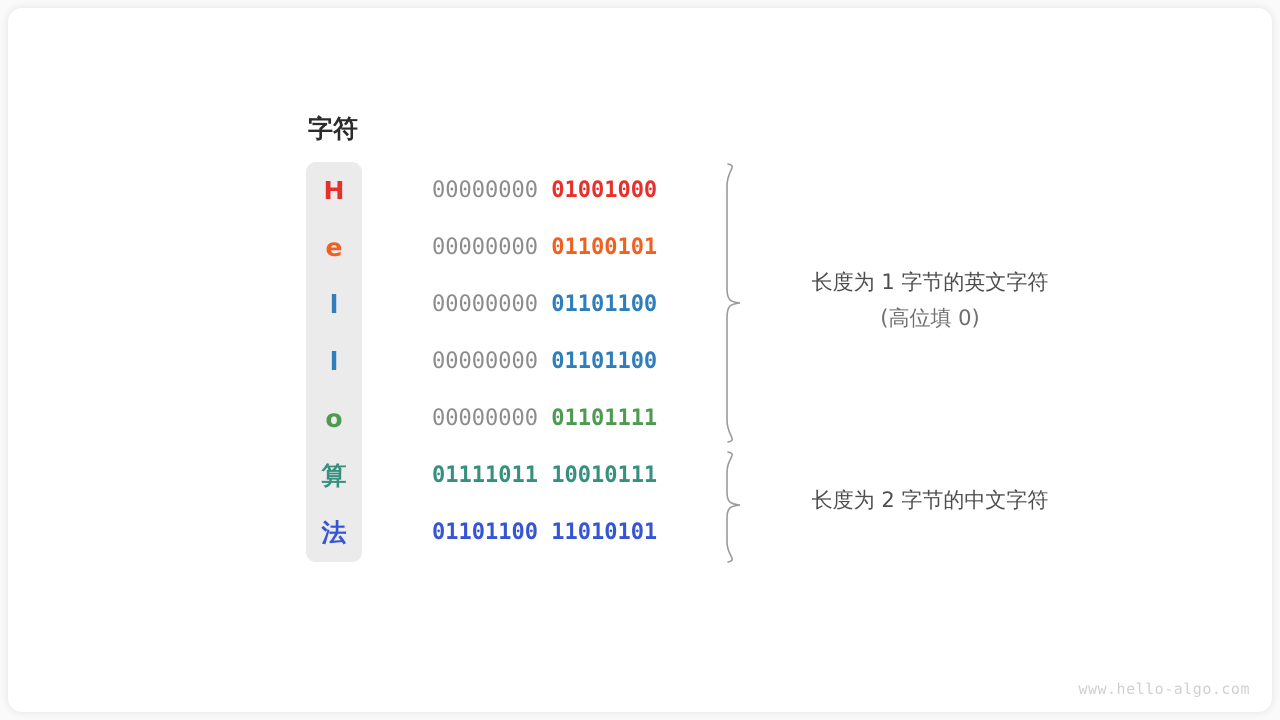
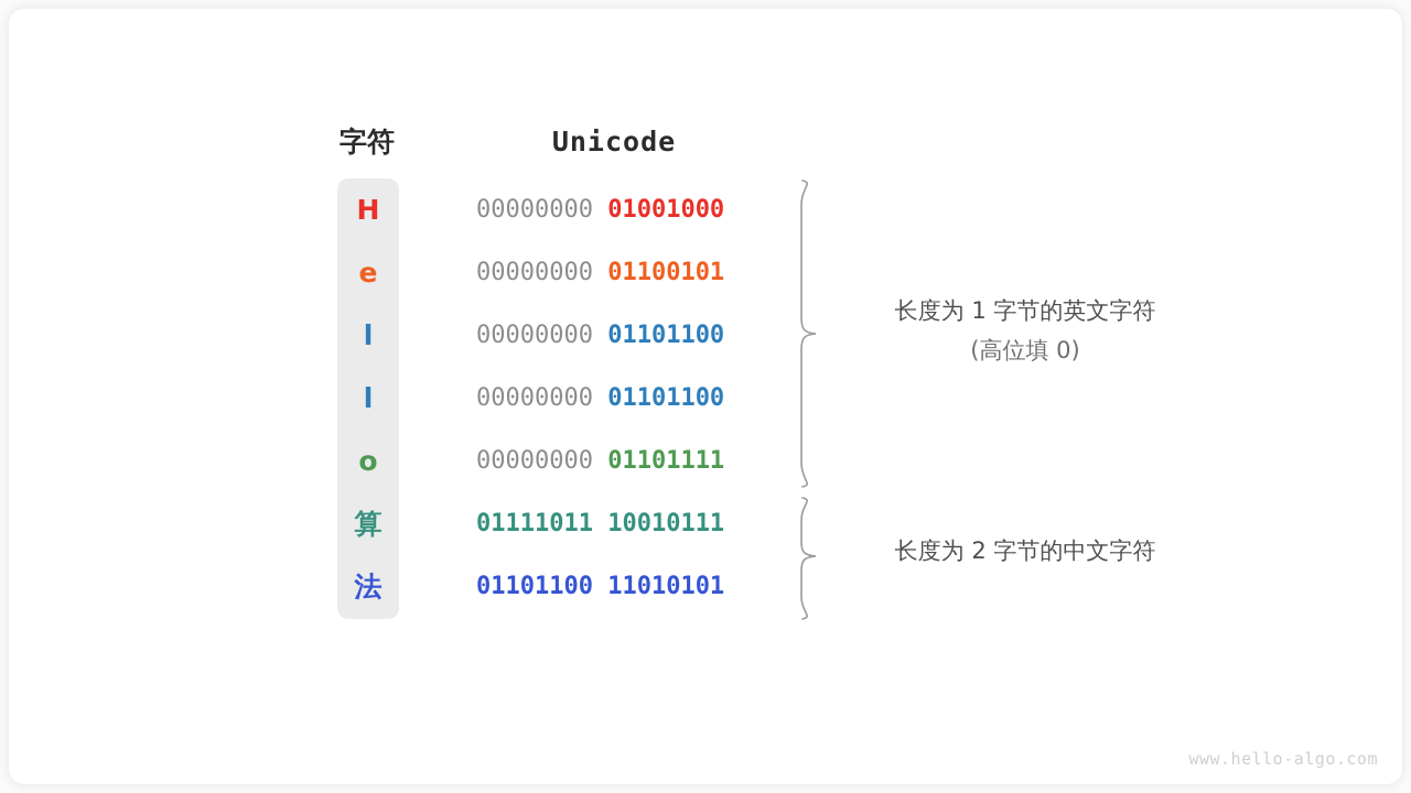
  字符
+ Unicode
  H
  00000000 01001000
  e
  00000000 01100101
  l
  00000000 01101100
  l
  00000000 01101100
  o
  00000000 01101111
  算
  01111011 10010111
  法
  01101100 11010101
  长度为 1 字节的英文字符
  (高位填 0)
  长度为 2 字节的中文字符
  www.hello-algo.com
